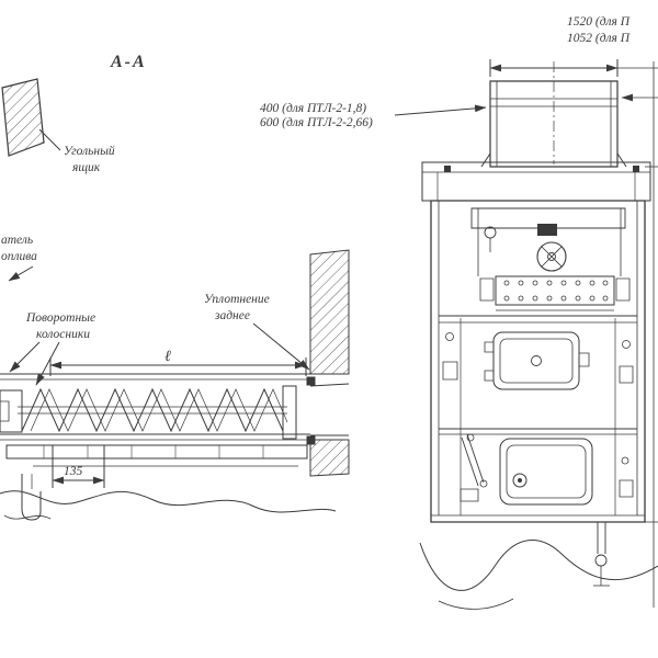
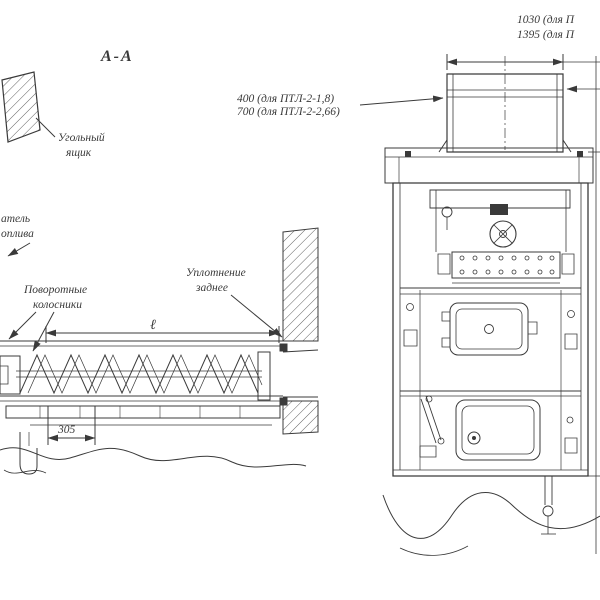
  А-А
  Угольный
  ящик
  атель
  оплива
  Поворотные
  колосники
  Уплотнение
  заднее
  ℓ
- 135
+ 305
- 1520 (для П
+ 1030 (для П
- 1052 (для П
+ 1395 (для П
  400 (для ПТЛ-2-1,8)
- 600 (для ПТЛ-2-2,66)
+ 700 (для ПТЛ-2-2,66)
